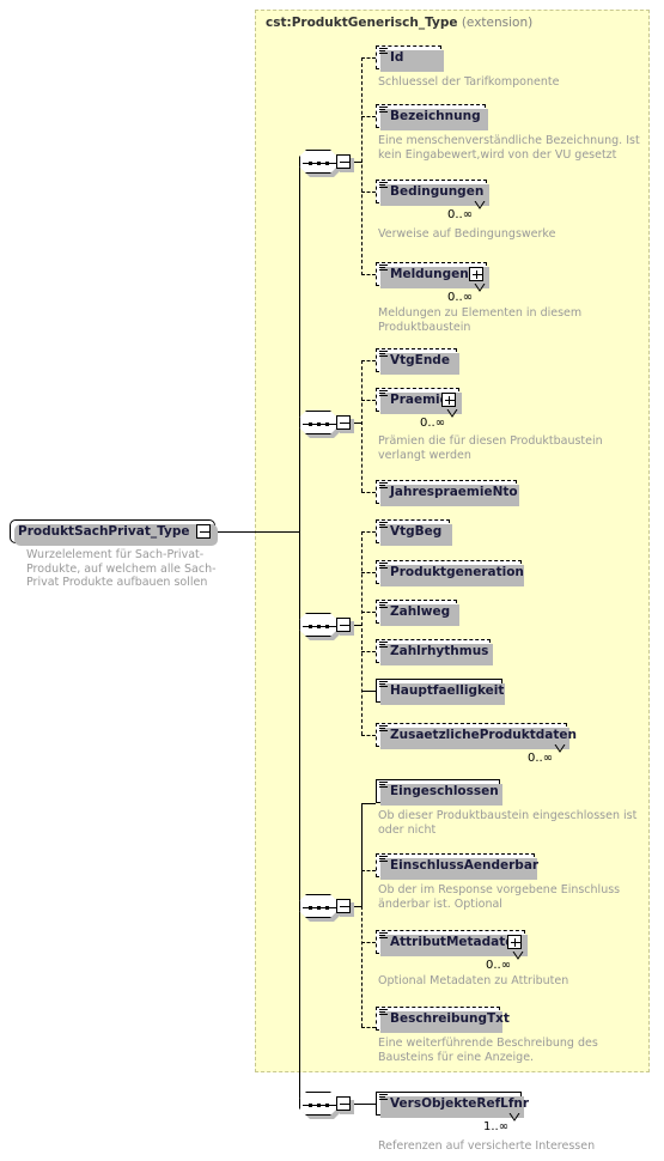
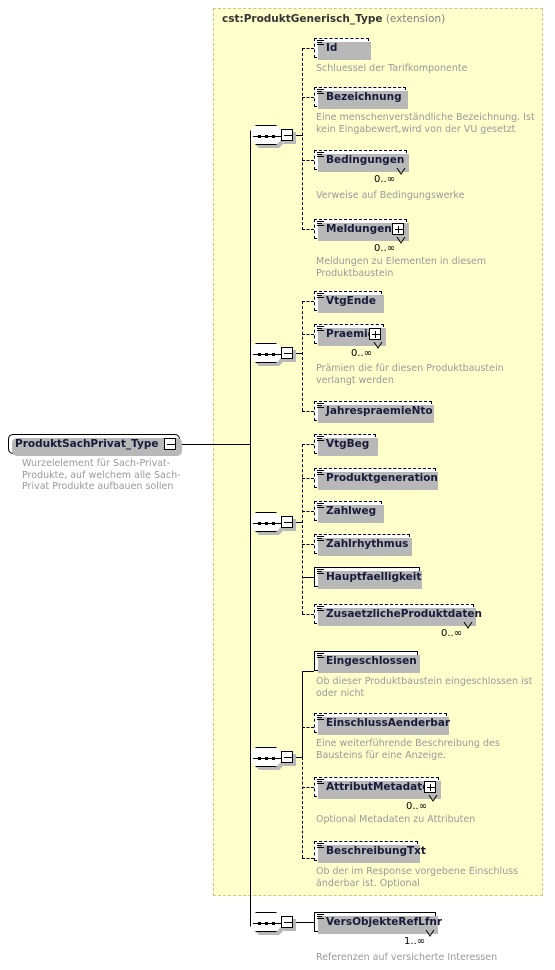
  cst:ProduktGenerisch_Type (extension)
  ProduktSachPrivat_Type
  Wurzelelement für Sach-Privat-Produkte, auf welchem alle Sach-Privat Produkte aufbauen sollen
  Id
  Schluessel der Tarifkomponente
  Bezeichnung
  Eine menschenverständliche Bezeichnung. Ist kein Eingabewert,wird von der VU gesetzt
  Bedingungen
  0..∞
  Verweise auf Bedingungswerke
  Meldungen
  0..∞
  Meldungen zu Elementen in diesem Produktbaustein
  VtgEnde
  Praemi
  0..∞
  Prämien die für diesen Produktbaustein verlangt werden
  JahrespraemieNto
  VtgBeg
  Produktgeneration
  Zahlweg
  Zahlrhythmus
  Hauptfaelligkeit
  ZusaetzlicheProduktdaten
  0..∞
  Eingeschlossen
  Ob dieser Produktbaustein eingeschlossen ist oder nicht
  EinschlussAenderbar
- Ob der im Response vorgebene Einschluss änderbar ist. Optional
+ Eine weiterführende Beschreibung des Bausteins für eine Anzeige.
  AttributMetadat
  0..∞
  Optional Metadaten zu Attributen
  BeschreibungTxt
- Eine weiterführende Beschreibung des Bausteins für eine Anzeige.
+ Ob der im Response vorgebene Einschluss änderbar ist. Optional
  VersObjekteRefLfnr
  1..∞
  Referenzen auf versicherte Interessen
